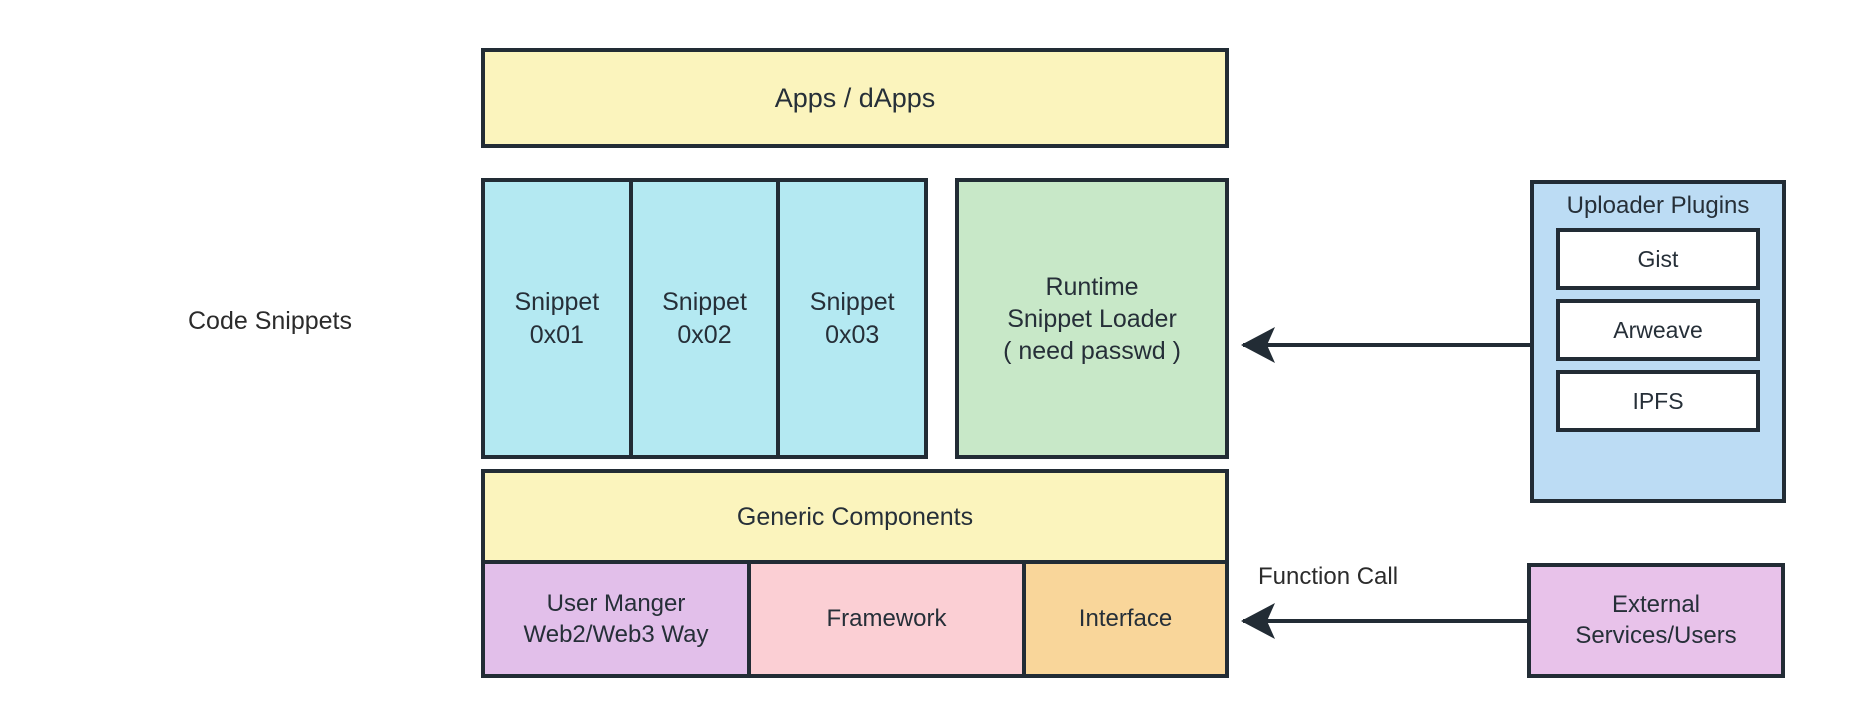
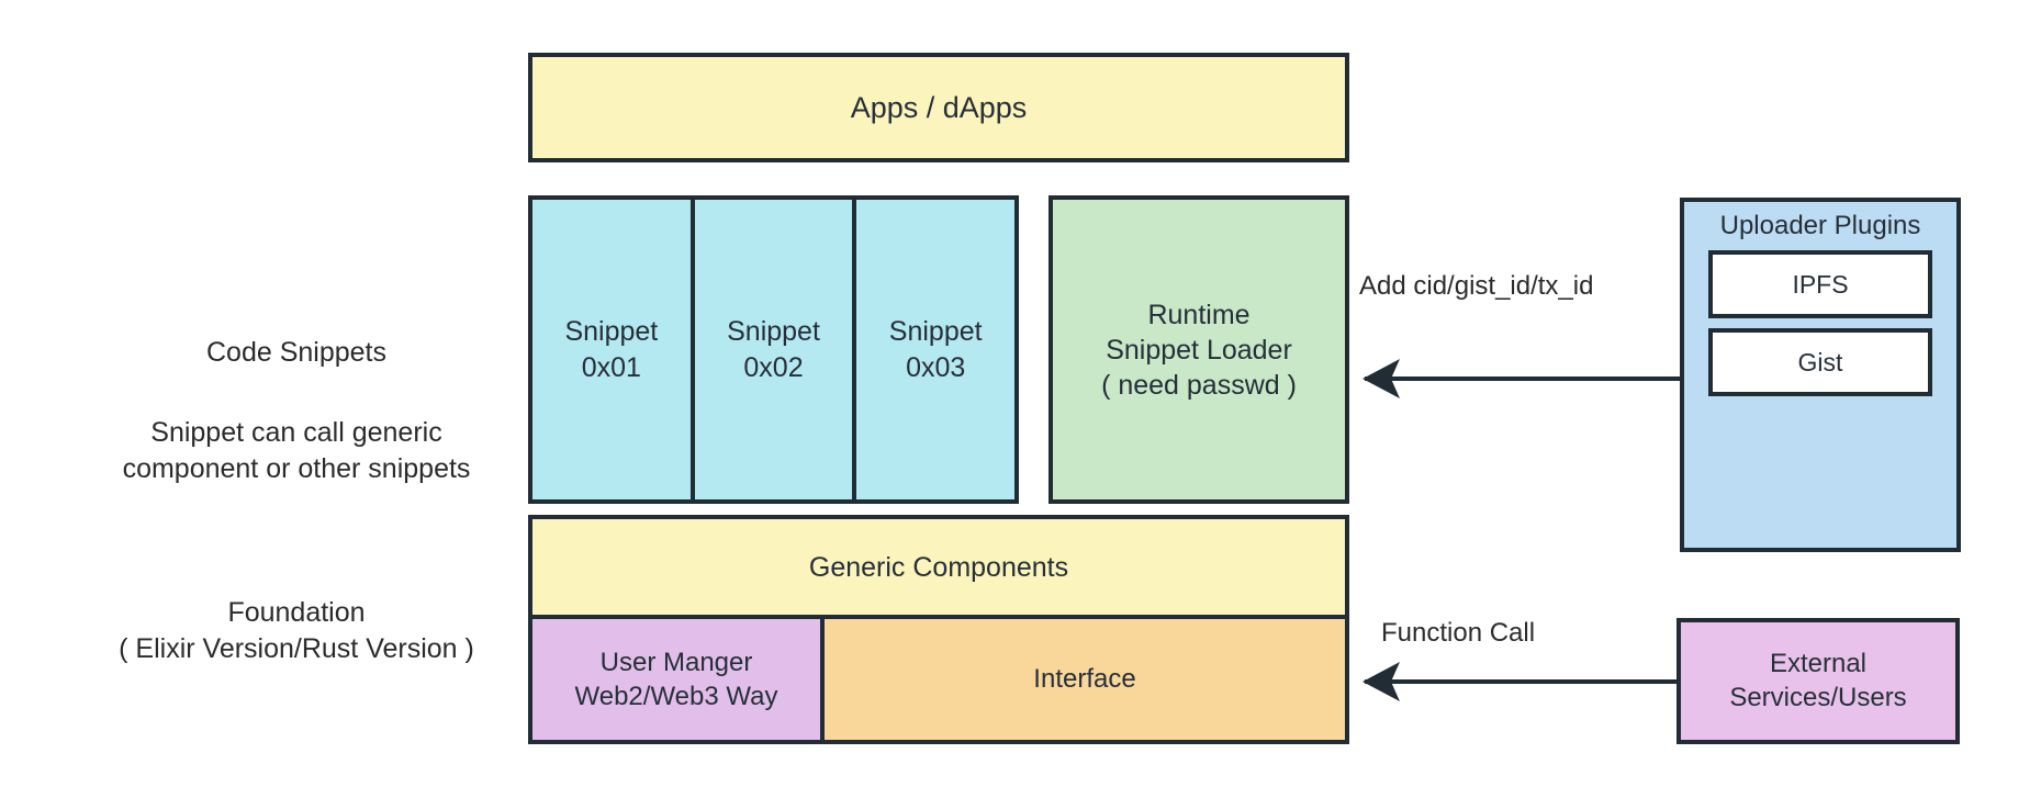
  Apps / dApps
  Snippet
  0x01
  Snippet
  0x02
  Snippet
  0x03
  Runtime
  Snippet Loader
  ( need passwd )
  Generic Components
  User Manger
  Web2/Web3 Way
- Framework
  Interface
  Uploader Plugins
- Gist
+ IPFS
- Arweave
- IPFS
+ Gist
  External
  Services/Users
  Code Snippets
+ Snippet can call generic
+ component or other snippets
+ Foundation
+ ( Elixir Version/Rust Version )
+ Add cid/gist_id/tx_id
  Function Call
